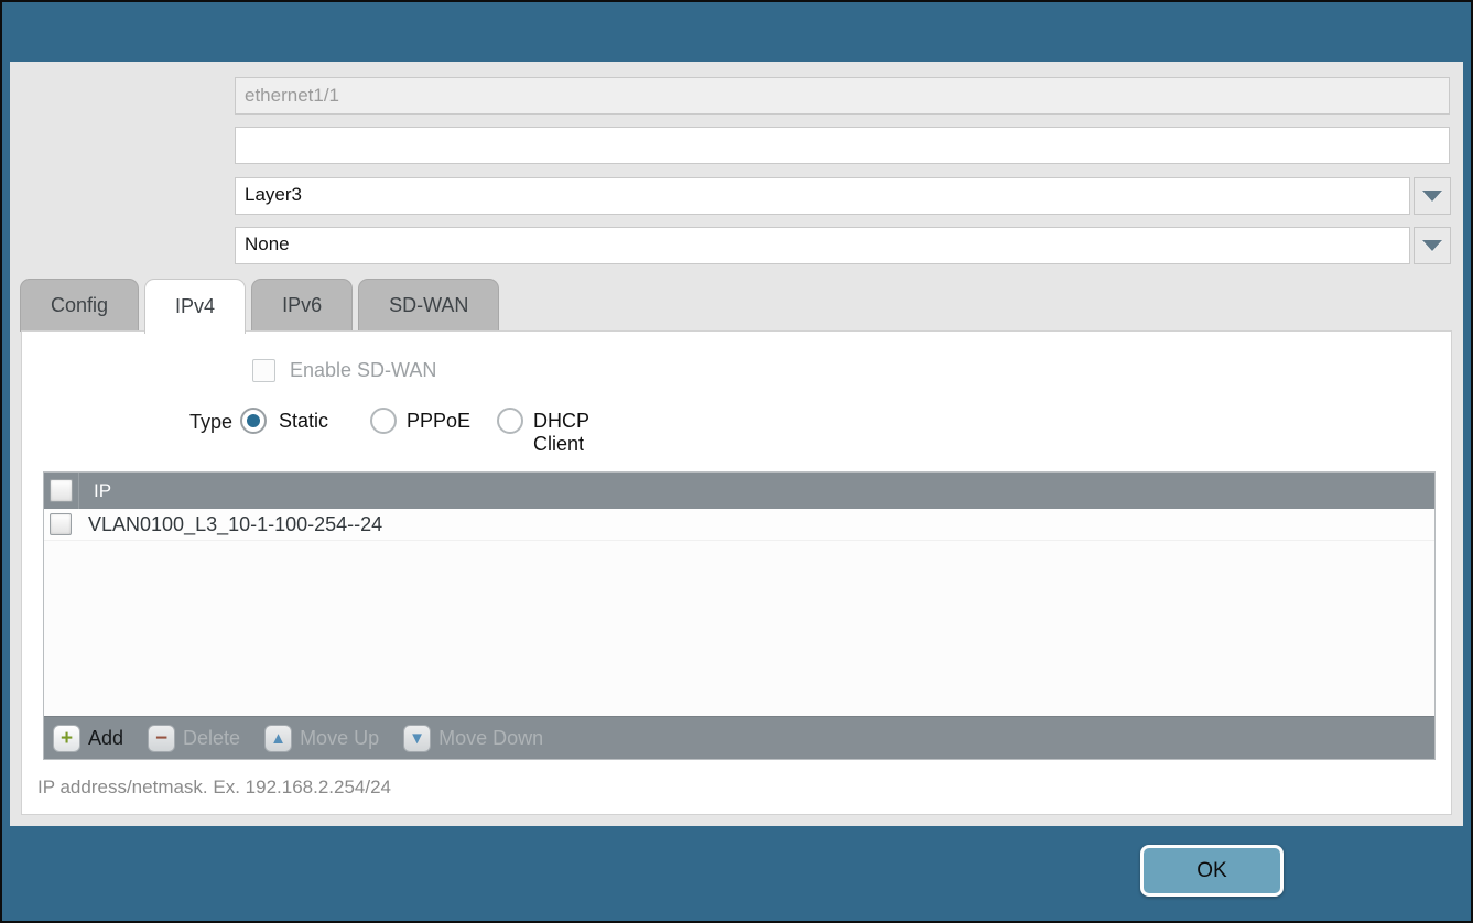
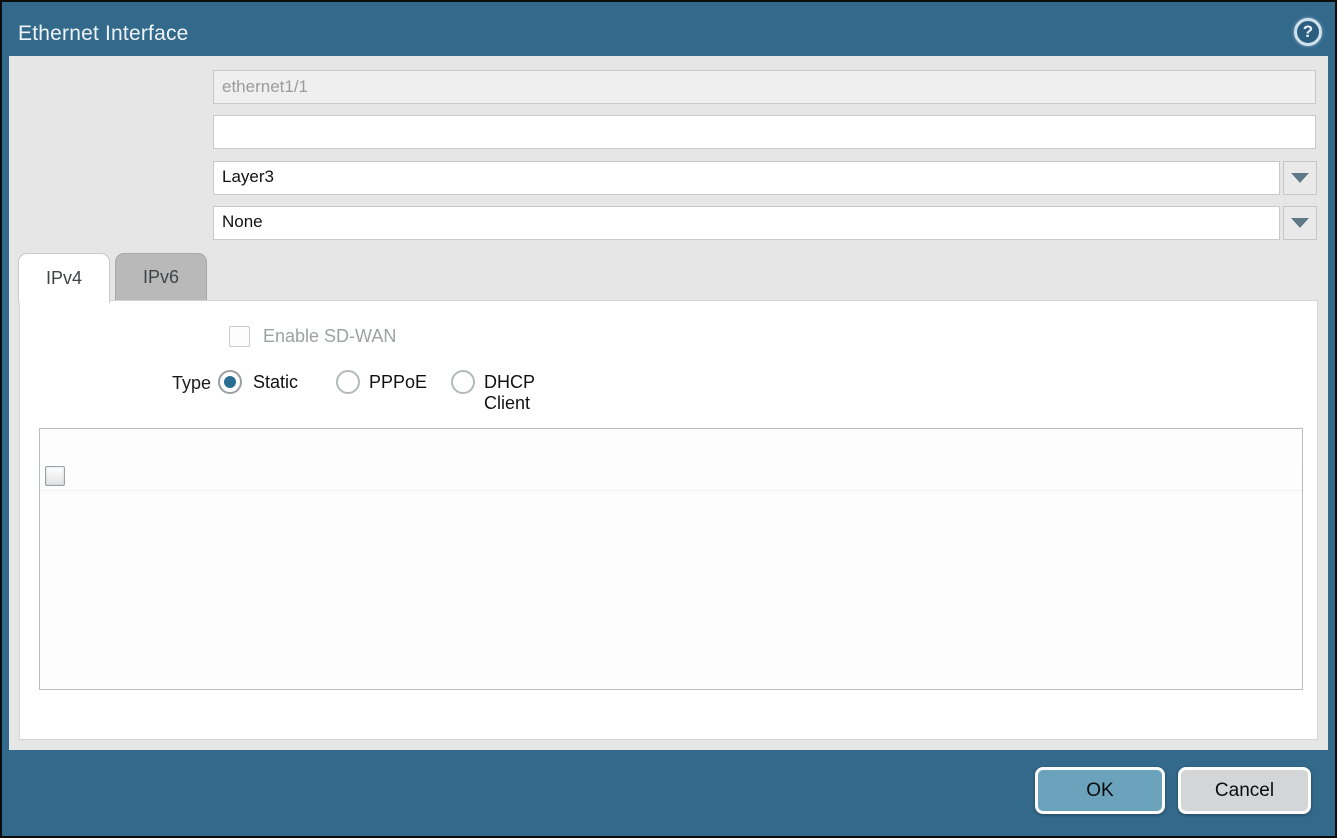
+ Ethernet Interface
+ ?
  ethernet1/1
  Layer3
  None
- Config
  IPv4
  IPv6
- SD-WAN
  Enable SD-WAN
  Type
  Static
  PPPoE
  DHCP Client
- IP
- VLAN0100_L3_10-1-100-254--24
- +
- Add
- −
- Delete
- ▲
- Move Up
- ▼
- Move Down
- IP address/netmask. Ex. 192.168.2.254/24
  OK
+ Cancel
